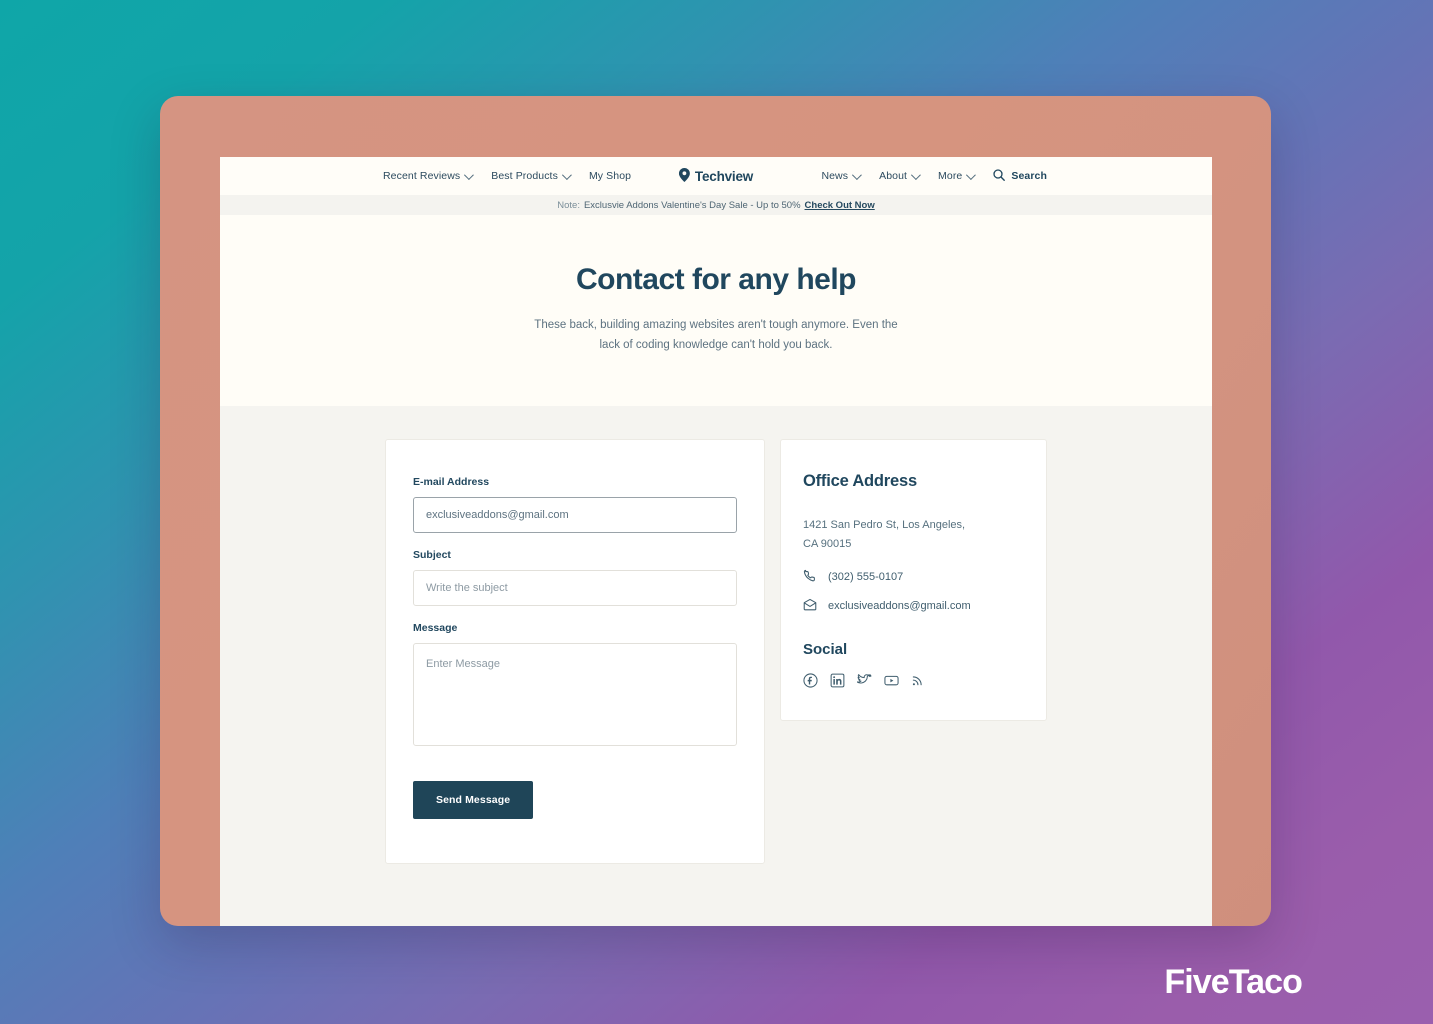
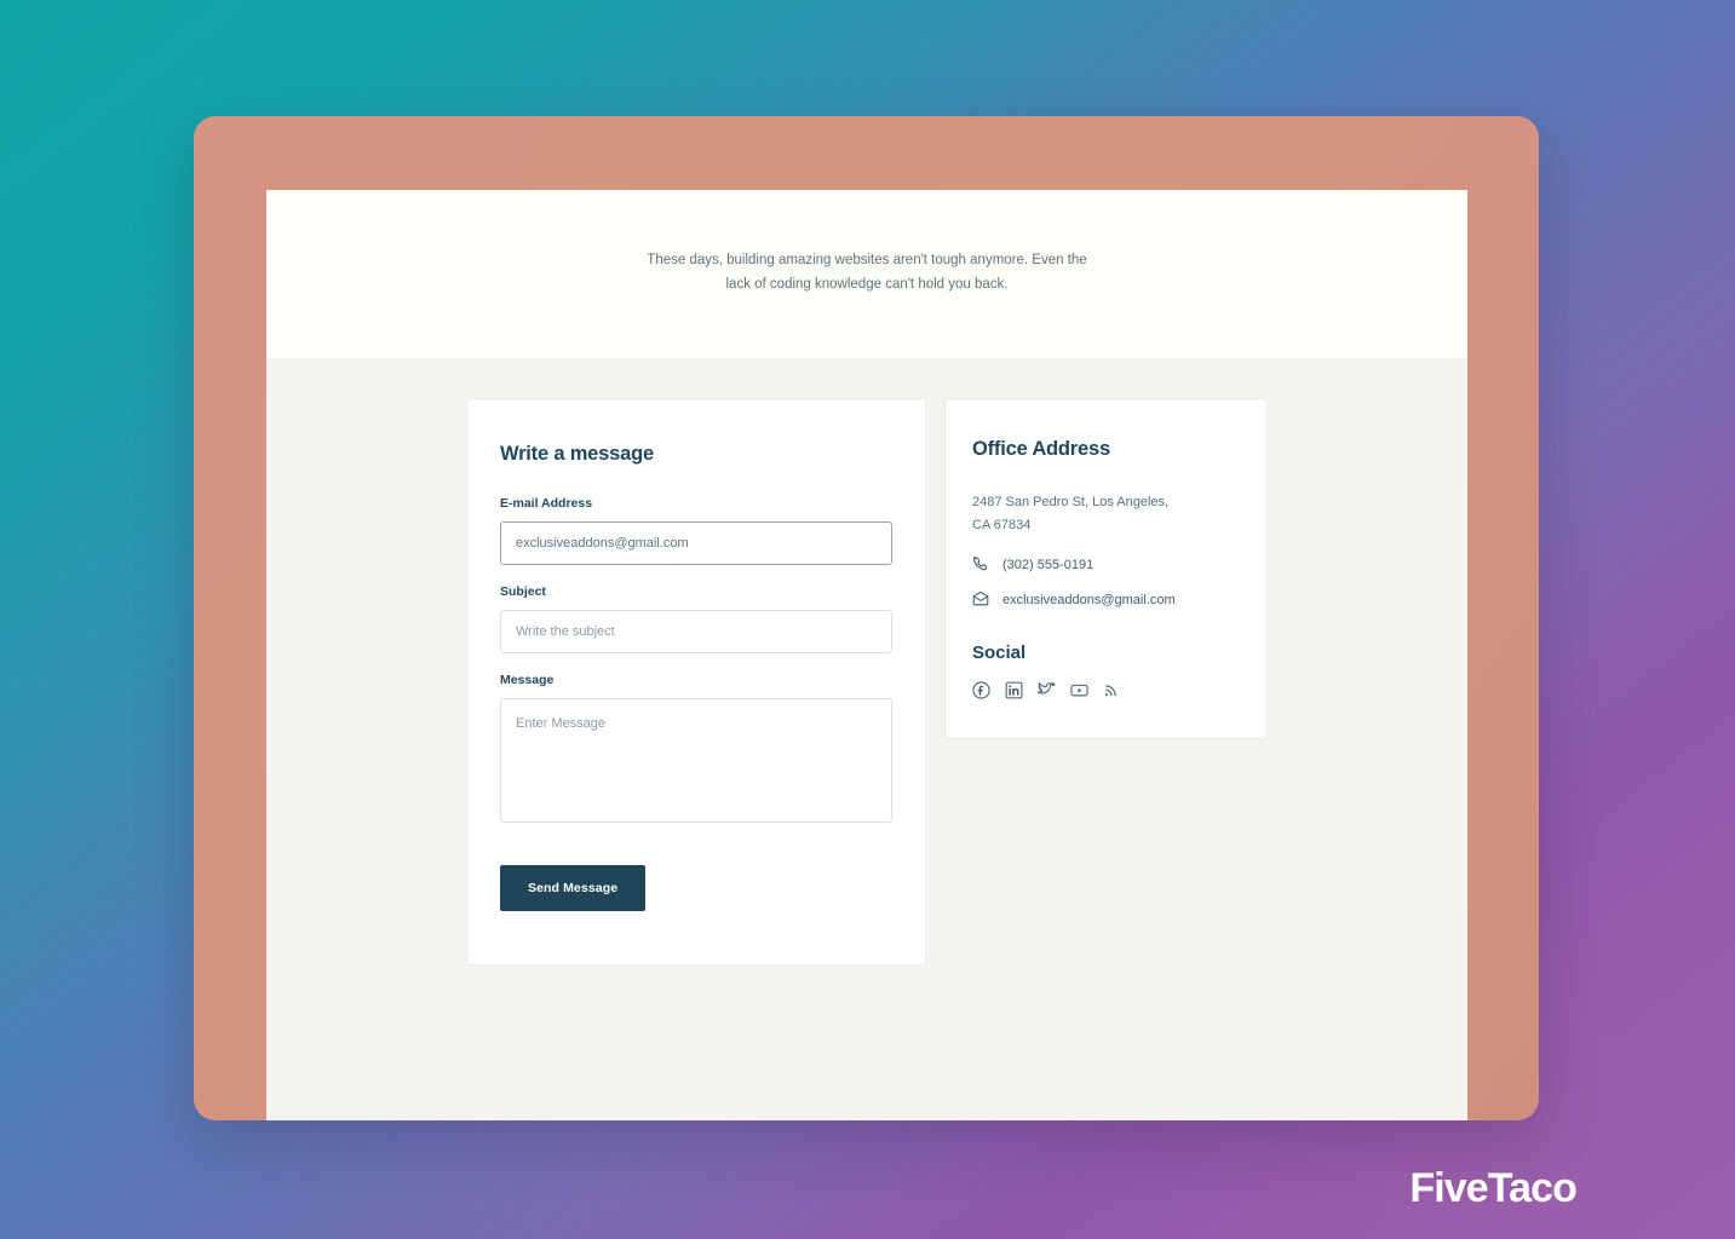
- Recent Reviews
- Best Products
- My Shop
- Techview
- News
- About
- More
- Search
- Note:
- Exclusvie Addons Valentine's Day Sale - Up to 50%
- Check Out Now
- Contact for any help
- These back, building amazing websites aren't tough anymore. Even the lack of coding knowledge can't hold you back.
+ These days, building amazing websites aren't tough anymore. Even the lack of coding knowledge can't hold you back.
+ Write a message
  E-mail Address
  exclusiveaddons@gmail.com
  Subject
  Write the subject
  Message
  Enter Message
  Send Message
  Office Address
- 1421 San Pedro St, Los Angeles,
+ 2487 San Pedro St, Los Angeles,
- CA 90015
+ CA 67834
- (302) 555-0107
+ (302) 555-0191
  exclusiveaddons@gmail.com
  Social
  FiveTaco
